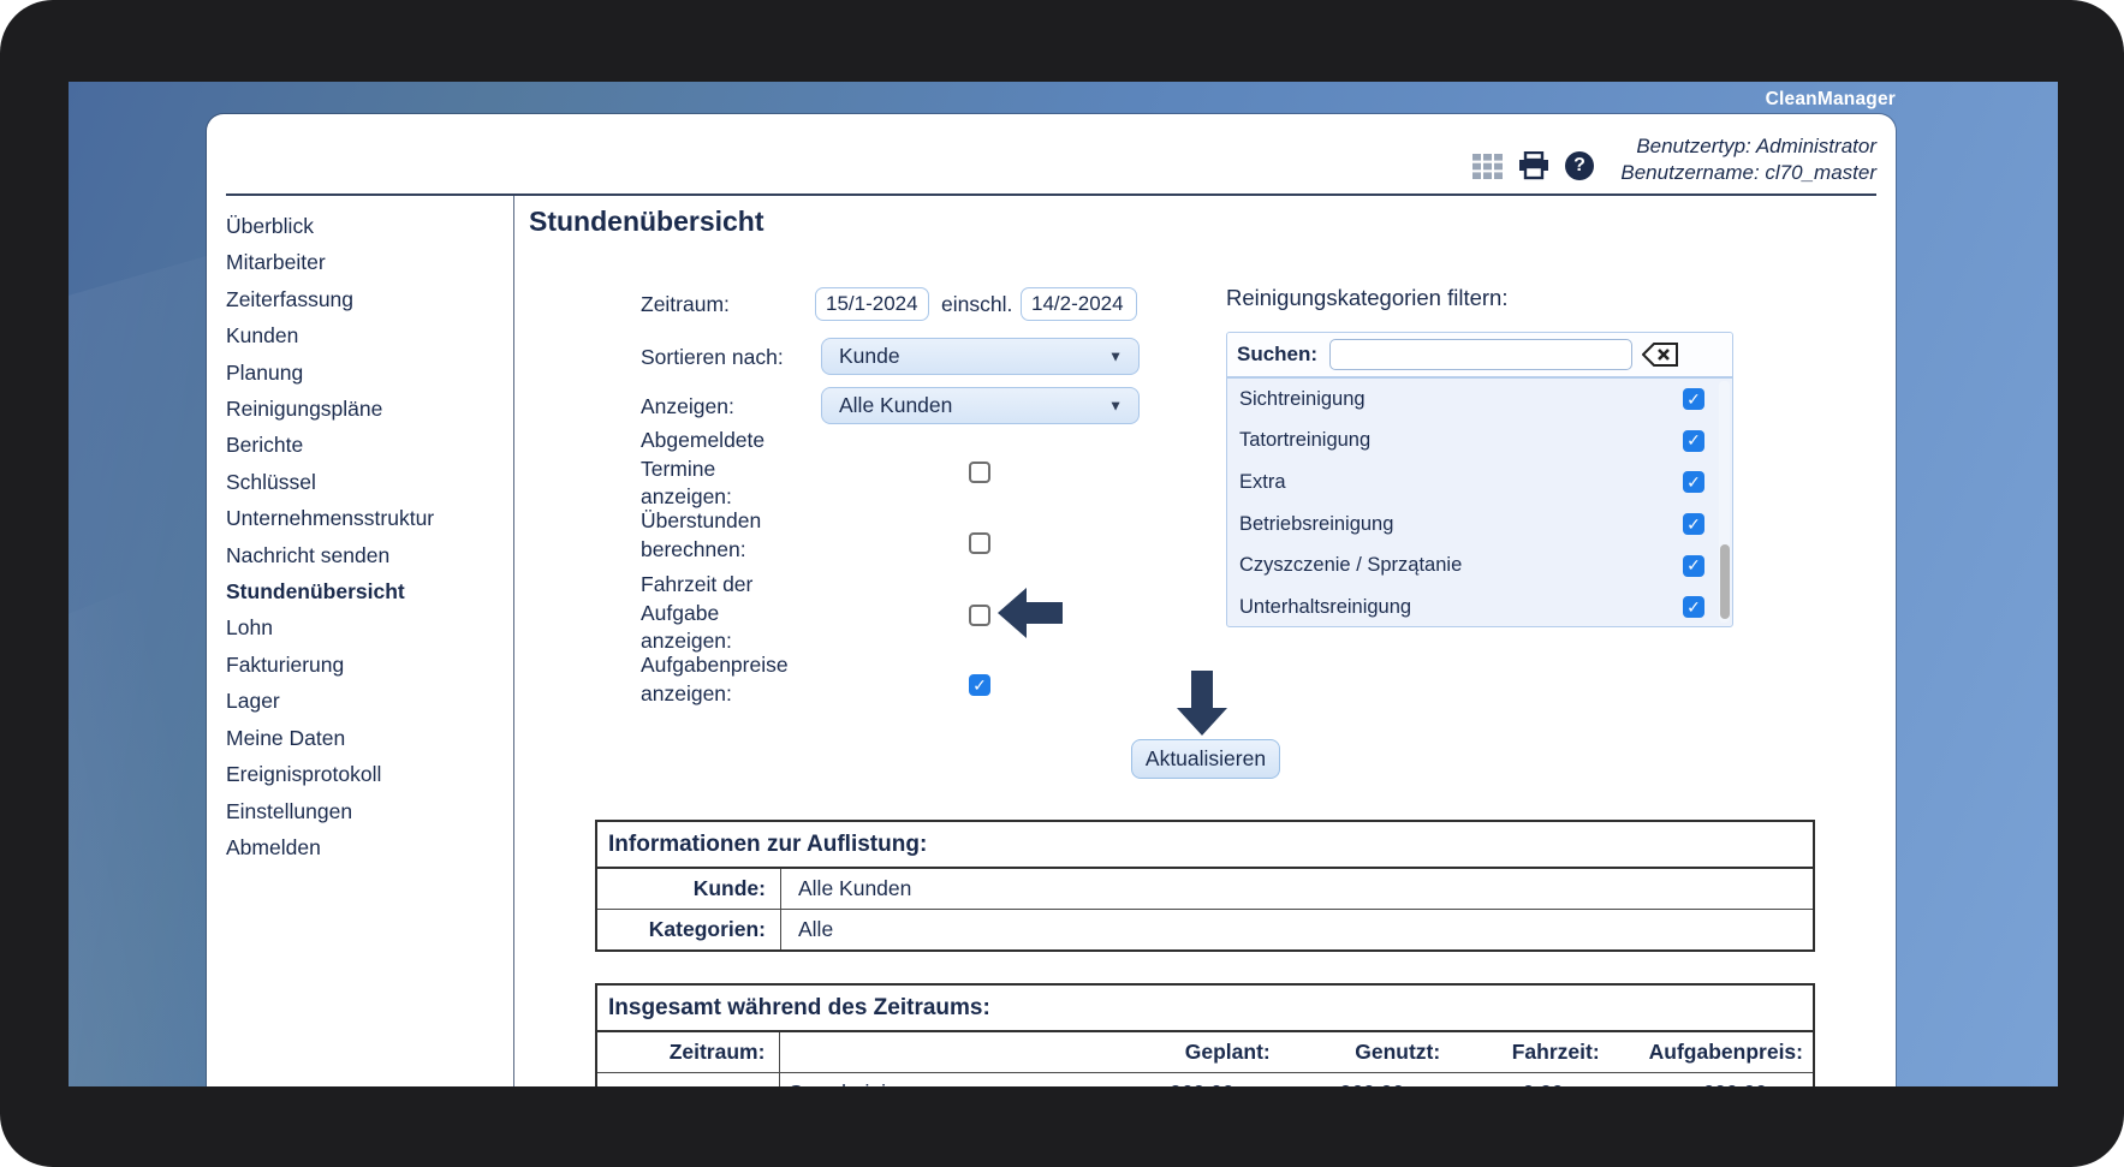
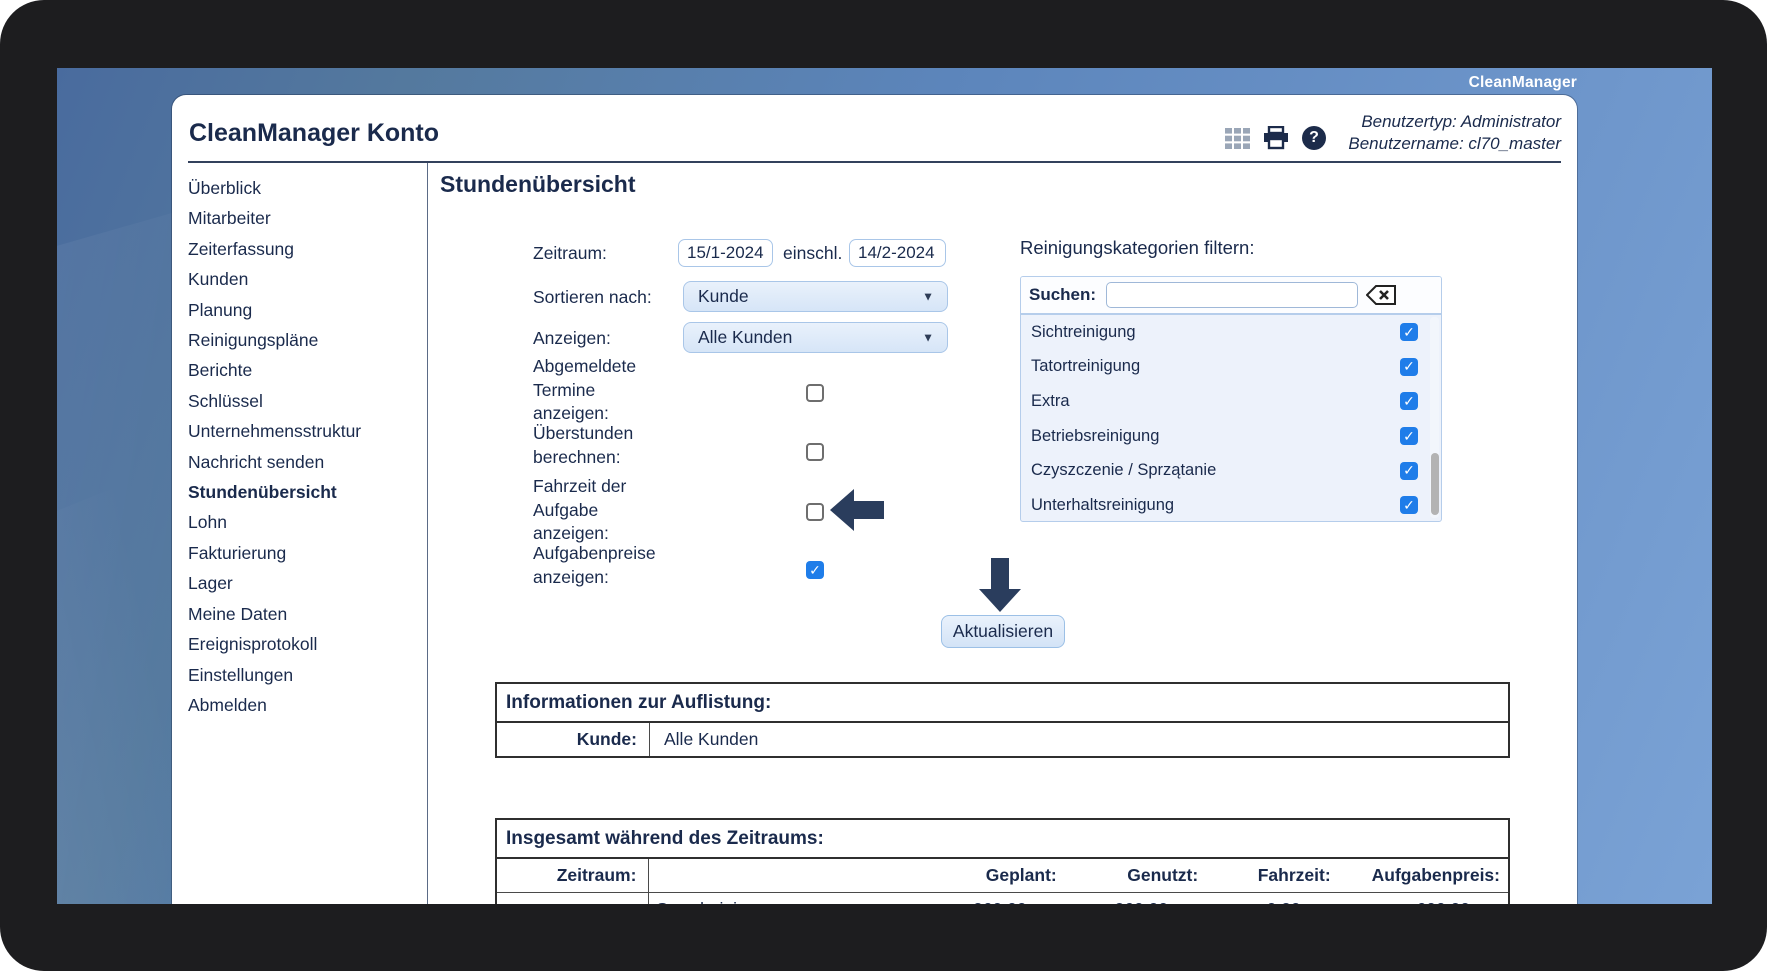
  CleanManager
+ CleanManager Konto
  ?
  Benutzertyp: Administrator
  Benutzername: cl70_master
  Überblick
  Mitarbeiter
  Zeiterfassung
  Kunden
  Planung
  Reinigungspläne
  Berichte
  Schlüssel
  Unternehmensstruktur
  Nachricht senden
  Stundenübersicht
  ohn
  kturierung
  Stundenübersicht
  Zeitraum:
  15/1-2024
  einschl.
  14/2-2024
  Sortieren nach:
  Kunde
  ▼
  Anzeigen:
  Alle Kunden
  ▼
  Abgemeldete Termine anzeigen:
  Überstunden berechnen:
  Fahrzeit der Aufgabe anzeigen:
  Aufgabenpreise anzeigen:
  ✓
  Reinigungskategorien filtern:
  Suchen:
  Sichtreinigung
  ✓
  Tatortreinigung
  ✓
  Extra
  ✓
  Betriebsreinigung
  ✓
  Czyszczenie / Sprzątanie
  ✓
  Unterhaltsreinigung
  ✓
  Aktualisieren
  Informationen zur Auflistung:
  Kunde:
  Alle Kunden
- Kategorien:
- Alle
  Insgesamt während des Zeitraums:
  Zeitraum:
  Geplant:
  Genutzt:
  Fahrzeit:
  Aufgabenpreis:
